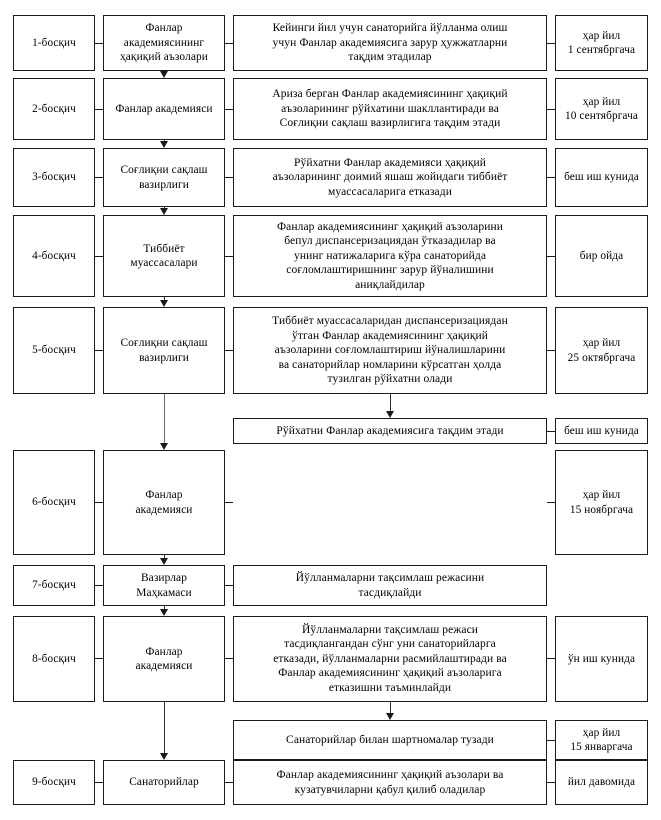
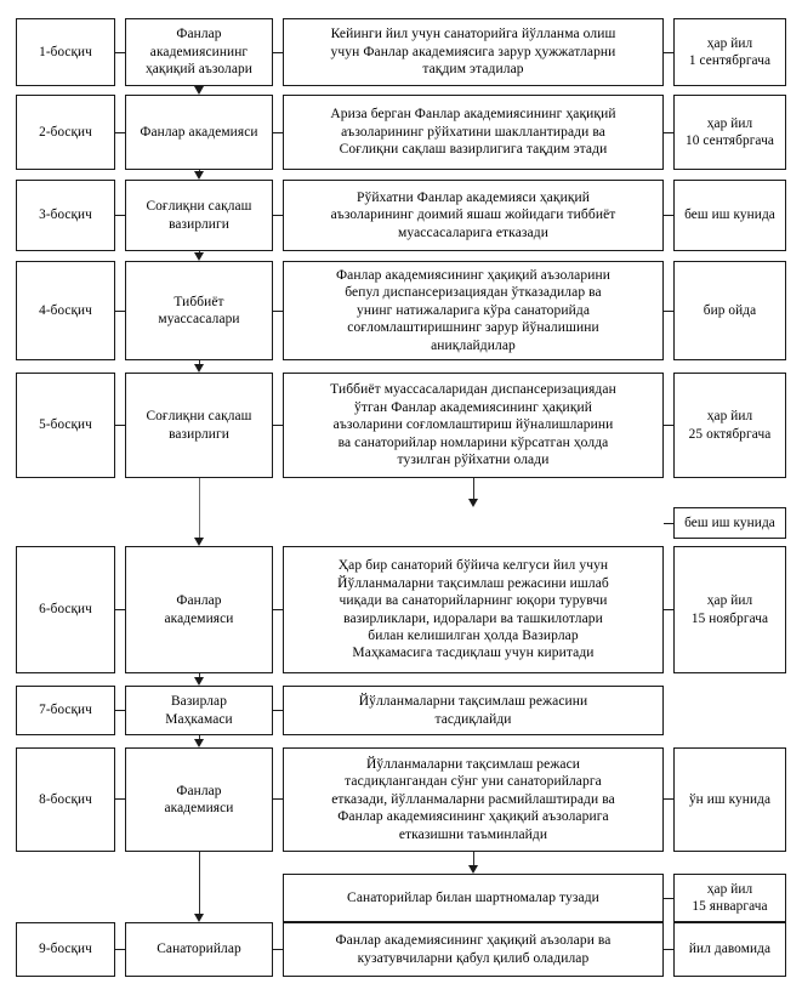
  1-босқич
  Фанлар
  академиясининг
  ҳақиқий аъзолари
  Кейинги йил учун санаторийга йўлланма олиш
  учун Фанлар академиясига зарур ҳужжатларни
  тақдим этадилар
  ҳар йил
  1 сентябргача
  2-босқич
  Фанлар академияси
  Ариза берган Фанлар академиясининг ҳақиқий
  аъзоларининг рўйхатини шакллантиради ва
  Соғлиқни сақлаш вазирлигига тақдим этади
  ҳар йил
  10 сентябргача
  3-босқич
  Соғлиқни сақлаш
  вазирлиги
  Рўйхатни Фанлар академияси ҳақиқий
  аъзоларининг доимий яшаш жойидаги тиббиёт
  муассасаларига етказади
  беш иш кунида
  4-босқич
  Тиббиёт
  муассасалари
  Фанлар академиясининг ҳақиқий аъзоларини
  бепул диспансеризациядан ўтказадилар ва
  унинг натижаларига кўра санаторийда
  соғломлаштиришнинг зарур йўналишини
  аниқлайдилар
  бир ойда
  5-босқич
  Соғлиқни сақлаш
  вазирлиги
  Тиббиёт муассасаларидан диспансеризациядан
  ўтган Фанлар академиясининг ҳақиқий
  аъзоларини соғломлаштириш йўналишларини
  ва санаторийлар номларини кўрсатган ҳолда
  тузилган рўйхатни олади
  ҳар йил
  25 октябргача
- Рўйхатни Фанлар академиясига тақдим этади
  беш иш кунида
  6-босқич
  Фанлар
  академияси
+ Ҳар бир санаторий бўйича келгуси йил учун
+ Йўлланмаларни тақсимлаш режасини ишлаб
+ чиқади ва санаторийларнинг юқори турувчи
+ вазирликлари, идоралари ва ташкилотлари
+ билан келишилган ҳолда Вазирлар
+ Маҳкамасига тасдиқлаш учун киритади
  ҳар йил
  15 ноябргача
  7-босқич
  Вазирлар
  Маҳкамаси
  Йўлланмаларни тақсимлаш режасини
  тасдиқлайди
  8-босқич
  Фанлар
  академияси
  Йўлланмаларни тақсимлаш режаси
  тасдиқлангандан сўнг уни санаторийларга
  етказади, йўлланмаларни расмийлаштиради ва
  Фанлар академиясининг ҳақиқий аъзоларига
  етказишни таъминлайди
  ўн иш кунида
  Санаторийлар билан шартномалар тузади
  ҳар йил
  15 январгача
  9-босқич
  Санаторийлар
  Фанлар академиясининг ҳақиқий аъзолари ва
  кузатувчиларни қабул қилиб оладилар
  йил давомида
